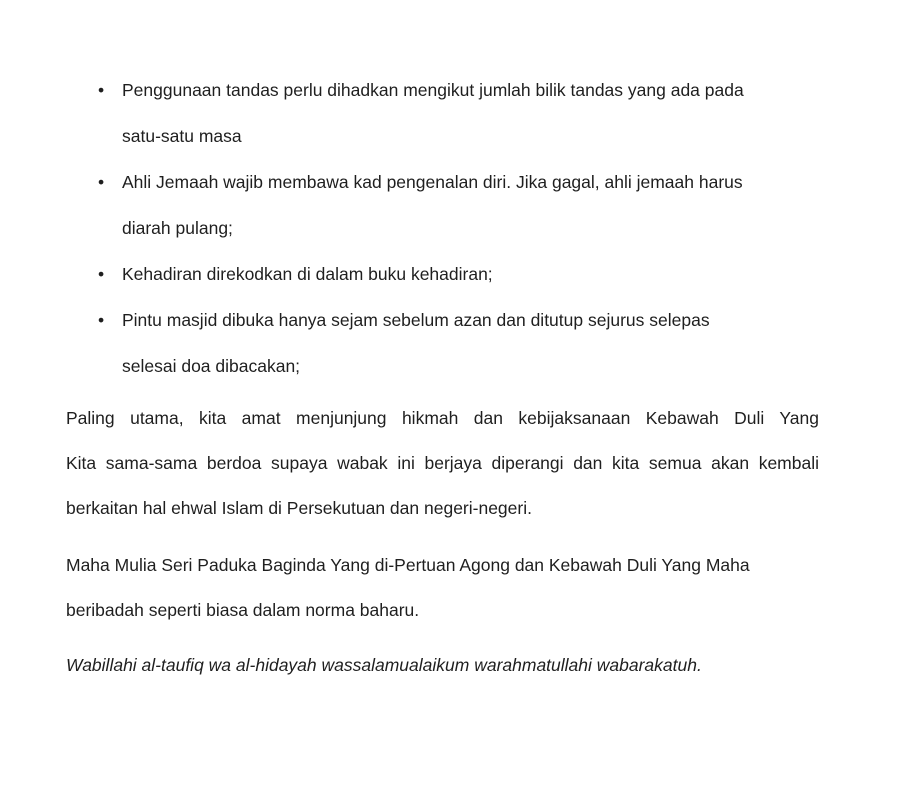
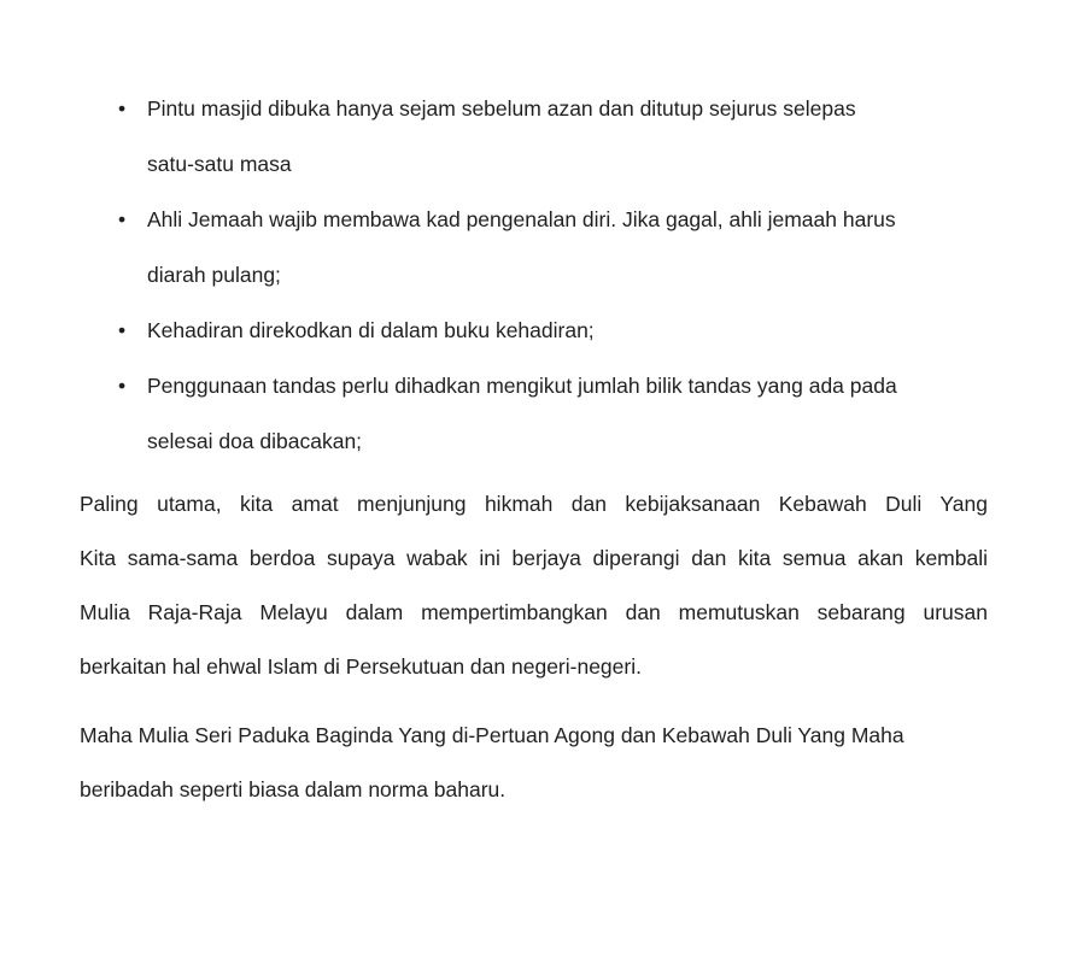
  •
- Penggunaan tandas perlu dihadkan mengikut jumlah bilik tandas yang ada pada
+ Pintu masjid dibuka hanya sejam sebelum azan dan ditutup sejurus selepas
  satu-satu masa
  •
  Ahli Jemaah wajib membawa kad pengenalan diri. Jika gagal, ahli jemaah harus
  diarah pulang;
  •
  Kehadiran direkodkan di dalam buku kehadiran;
  •
- Pintu masjid dibuka hanya sejam sebelum azan dan ditutup sejurus selepas
+ Penggunaan tandas perlu dihadkan mengikut jumlah bilik tandas yang ada pada
  selesai doa dibacakan;
  Paling utama, kita amat menjunjung hikmah dan kebijaksanaan Kebawah Duli Yang
  Kita sama-sama berdoa supaya wabak ini berjaya diperangi dan kita semua akan kembali
+ Mulia Raja-Raja Melayu dalam mempertimbangkan dan memutuskan sebarang urusan
  berkaitan hal ehwal Islam di Persekutuan dan negeri-negeri.
  Maha Mulia Seri Paduka Baginda Yang di-Pertuan Agong dan Kebawah Duli Yang Maha
  beribadah seperti biasa dalam norma baharu.
- Wabillahi al-taufiq wa al-hidayah wassalamualaikum warahmatullahi wabarakatuh.
